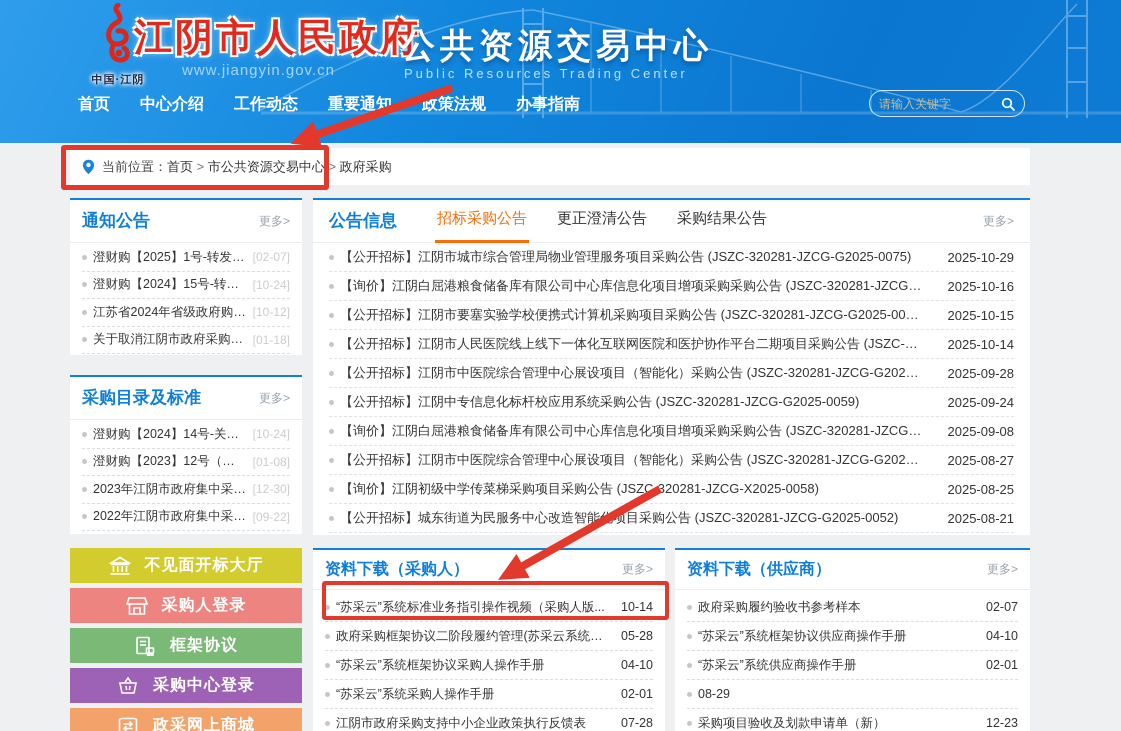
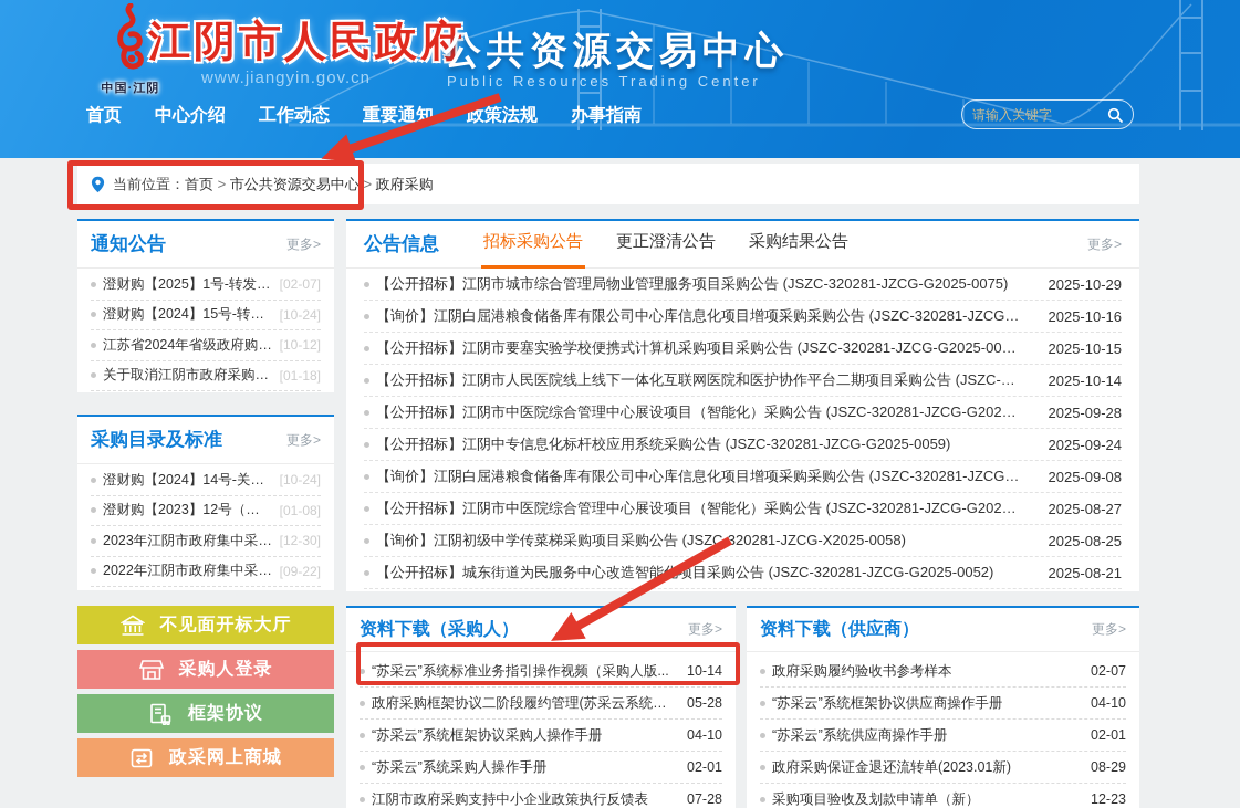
  中国·江阴
  江阴市人民政府
  www.jiangyin.gov.cn
  公共资源交易中心
  Public Resources Trading Center
  首页
  中心介绍
  工作动态
  重要通知
  政策法规
  办事指南
  请输入关键字
  当前位置：
  首页 市公共资源交易中心 政府采购
  通知公告
  更多>
  澄财购【2025】1号-转发江
  [02-07]
  澄财购【2024】15号-转发《
  [10-24]
  江苏省2024年省级政府购买
  [10-12]
  关于取消江阴市政府采购中
  [01-18]
  采购目录及标准
  更多>
  澄财购【2024】14号-关于转
  [10-24]
  澄财购【2023】12号（关于
  [01-08]
  2023年江阴市政府集中采购
  [12-30]
  2022年江阴市政府集中采购
  [09-22]
  公告信息
  招标采购公告
  更正澄清公告
  采购结果公告
  更多>
  【公开招标】江阴市城市综合管理局物业管理服务项目采购公告 (JSZC-320281-JZCG-G2025-0075)
  2025-10-29
  【询价】江阴白屈港粮食储备库有限公司中心库信息化项目增项采购采购公告 (JSZC-320281-JZCG-X
  2025-10-16
  【公开招标】江阴市要塞实验学校便携式计算机采购项目采购公告 (JSZC-320281-JZCG-G2025-0049
  2025-10-15
  【公开招标】江阴市人民医院线上线下一体化互联网医院和医护协作平台二期项目采购公告 (JSZC-32
  2025-10-14
  【公开招标】江阴市中医院综合管理中心展设项目（智能化）采购公告 (JSZC-320281-JZCG-G2025-0
  2025-09-28
  【公开招标】江阴中专信息化标杆校应用系统采购公告 (JSZC-320281-JZCG-G2025-0059)
  2025-09-24
  【询价】江阴白屈港粮食储备库有限公司中心库信息化项目增项采购采购公告 (JSZC-320281-JZCG-X
  2025-09-08
  【公开招标】江阴市中医院综合管理中心展设项目（智能化）采购公告 (JSZC-320281-JZCG-G2025-0
  2025-08-27
  【询价】江阴初级中学传菜梯采购项目采购公告 (JSZC320281-JZCG-X2025-0058)
  2025-08-25
  【公开招标】城东街道为民服务中心改造智能项目采购公告 (JSZC-320281-JZCG-G2025-0052)
  2025-08-21
  不见面开标大厅
  采购人登录
  框架协议
- 采购中心登录
  政采网上商城
  资料下载（采购人）
  更多>
  “苏采云”系统标准业务指引操作视频（采购人版...
  10-14
  政府采购框架协议二阶段履约管理(苏采云系统操..
  05-28
  “苏采云”系统框架协议采购人操作手册
  04-10
  “苏采云”系统采购人操作手册
  02-01
  江阴市政府采购支持中小企业政策执行反馈表
  07-28
  资料下载（供应商）
  更多>
  政府采购履约验收书参考样本
  02-07
  “苏采云”系统框架协议供应商操作手册
  04-10
  “苏采云”系统供应商操作手册
  02-01
+ 政府采购保证金退还流转单(2023.01新)
  08-29
  采购项目验收及划款申请单（新）
  12-23
